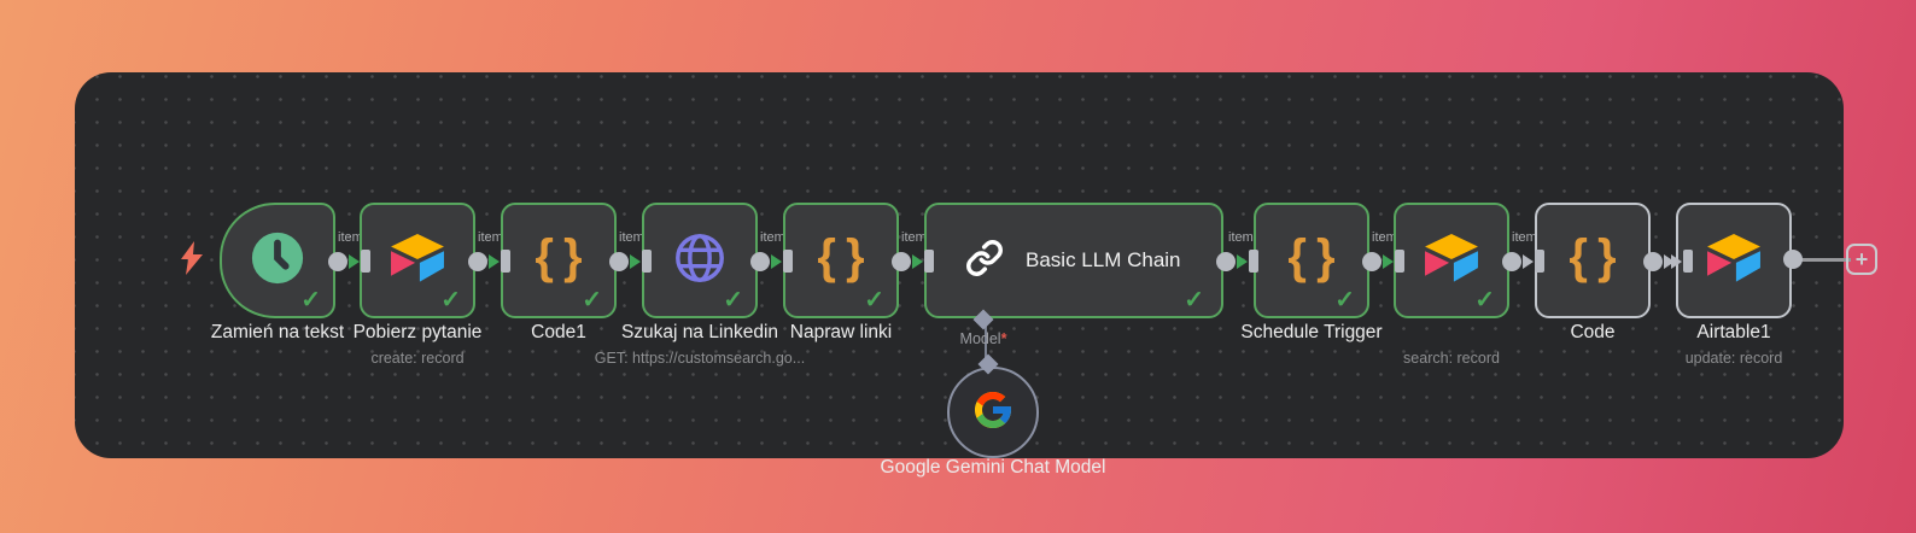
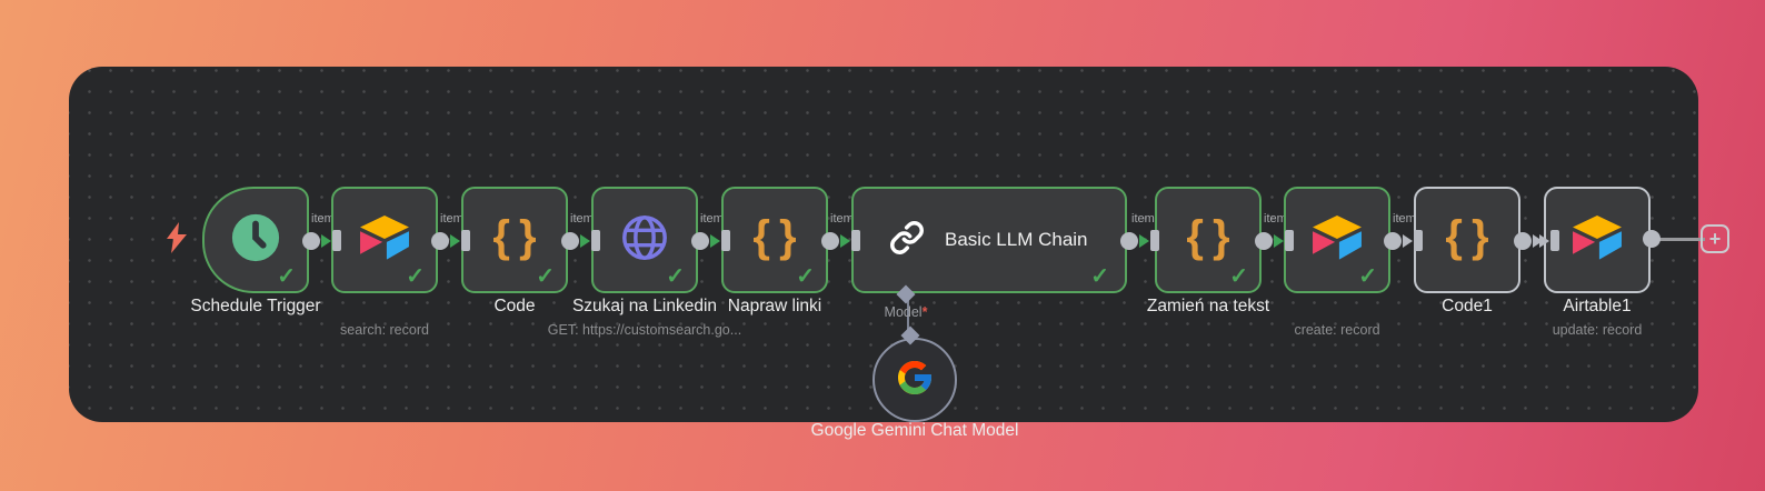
  ✓
  ✓
  {
  }
  ✓
  ✓
  {
  }
  ✓
  Basic LLM Chain
  ✓
  {
  }
  ✓
  ✓
  {
  }
- Zamień na tekst
+ Schedule Trigger
- Pobierz pytanie
- create: record
+ search: record
- Code1
+ Code
  Szukaj na Linkedin
  GET: https://customsearch.go...
  Napraw linki
- Schedule Trigger
+ Zamień na tekst
- search: record
+ create: record
- Code
+ Code1
  Airtable1
  update: record
  item
  item
  item
  item
  item
  item
  item
  item
  +
  Model*
  Google Gemini Chat Model
